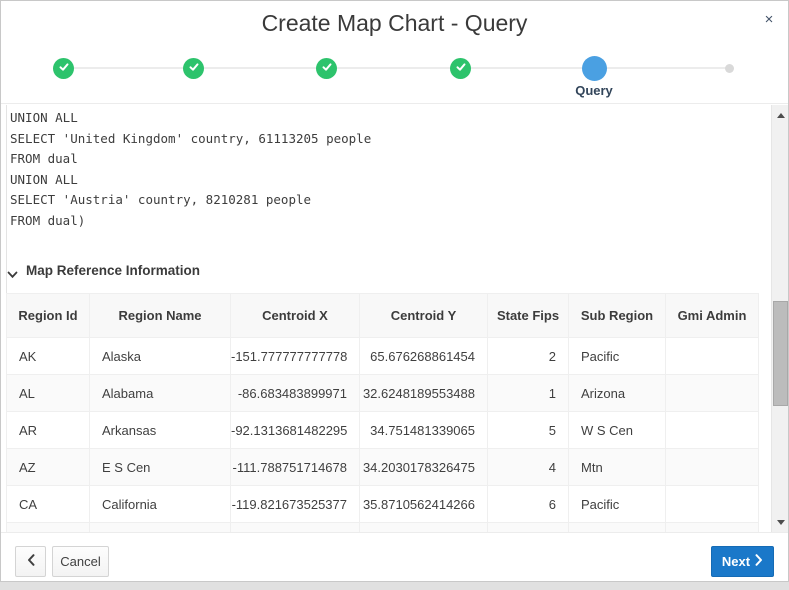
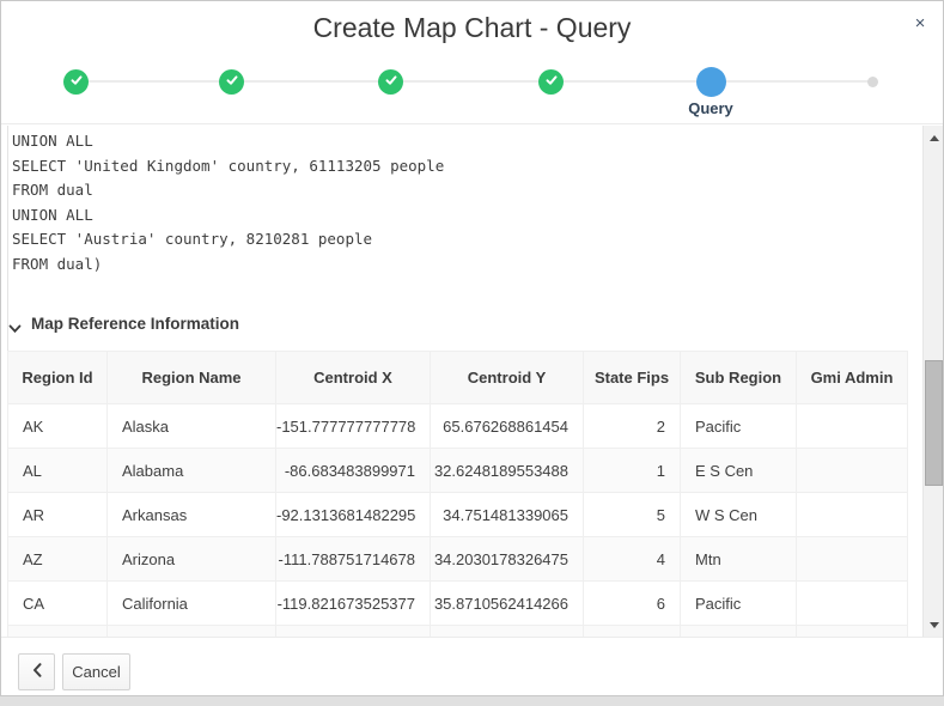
  Create Map Chart - Query
  ×
  Query
  UNION ALL
  SELECT 'United Kingdom' country, 61113205 people
  FROM dual
  UNION ALL
  SELECT 'Austria' country, 8210281 people
  FROM dual)
  Map Reference Information
  Region Id	Region Name	Centroid X	Centroid Y	State Fips	Sub Region	Gmi Admin
  AK	Alaska	-151.777777777778	65.676268861454	2	Pacific
- AL	Alabama	-86.683483899971	32.6248189553488	1	Arizona
+ AL	Alabama	-86.683483899971	32.6248189553488	1	E S Cen
  AR	Arkansas	-92.1313681482295	34.751481339065	5	W S Cen
- AZ	E S Cen	-111.788751714678	34.2030178326475	4	Mtn
+ AZ	Arizona	-111.788751714678	34.2030178326475	4	Mtn
  CA	California	-119.821673525377	35.8710562414266	6	Pacific
  Cancel
- Next
